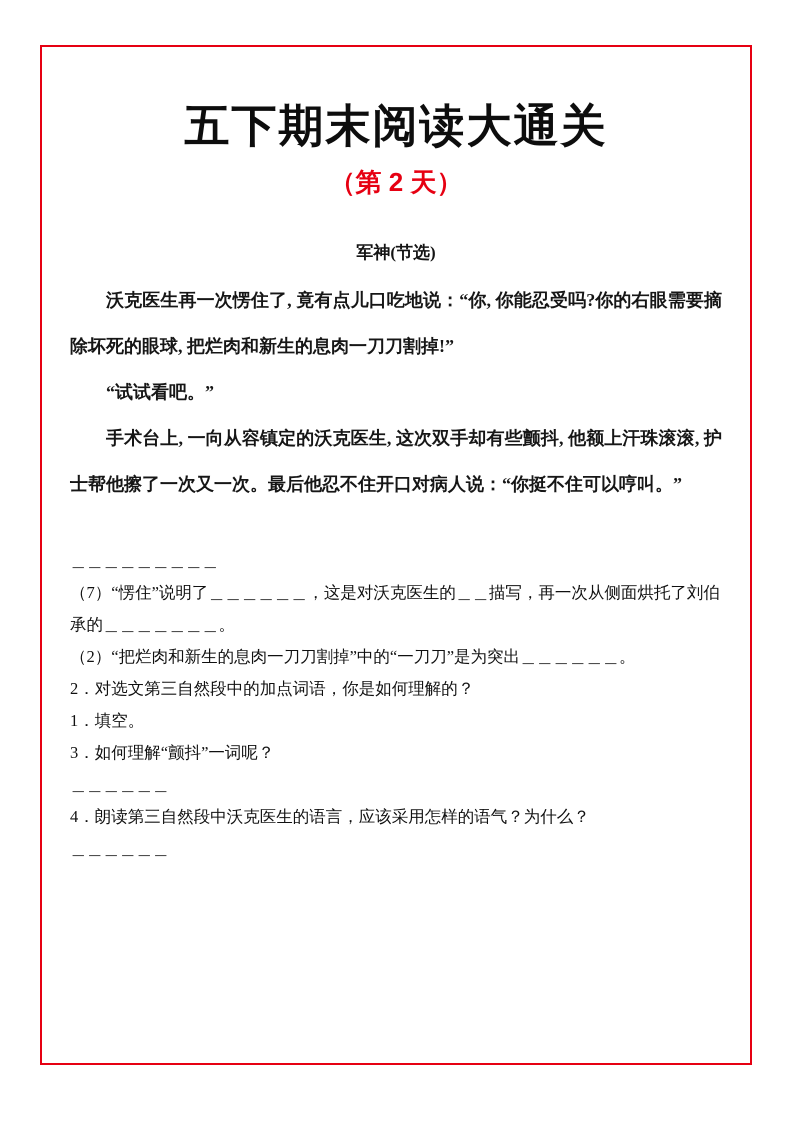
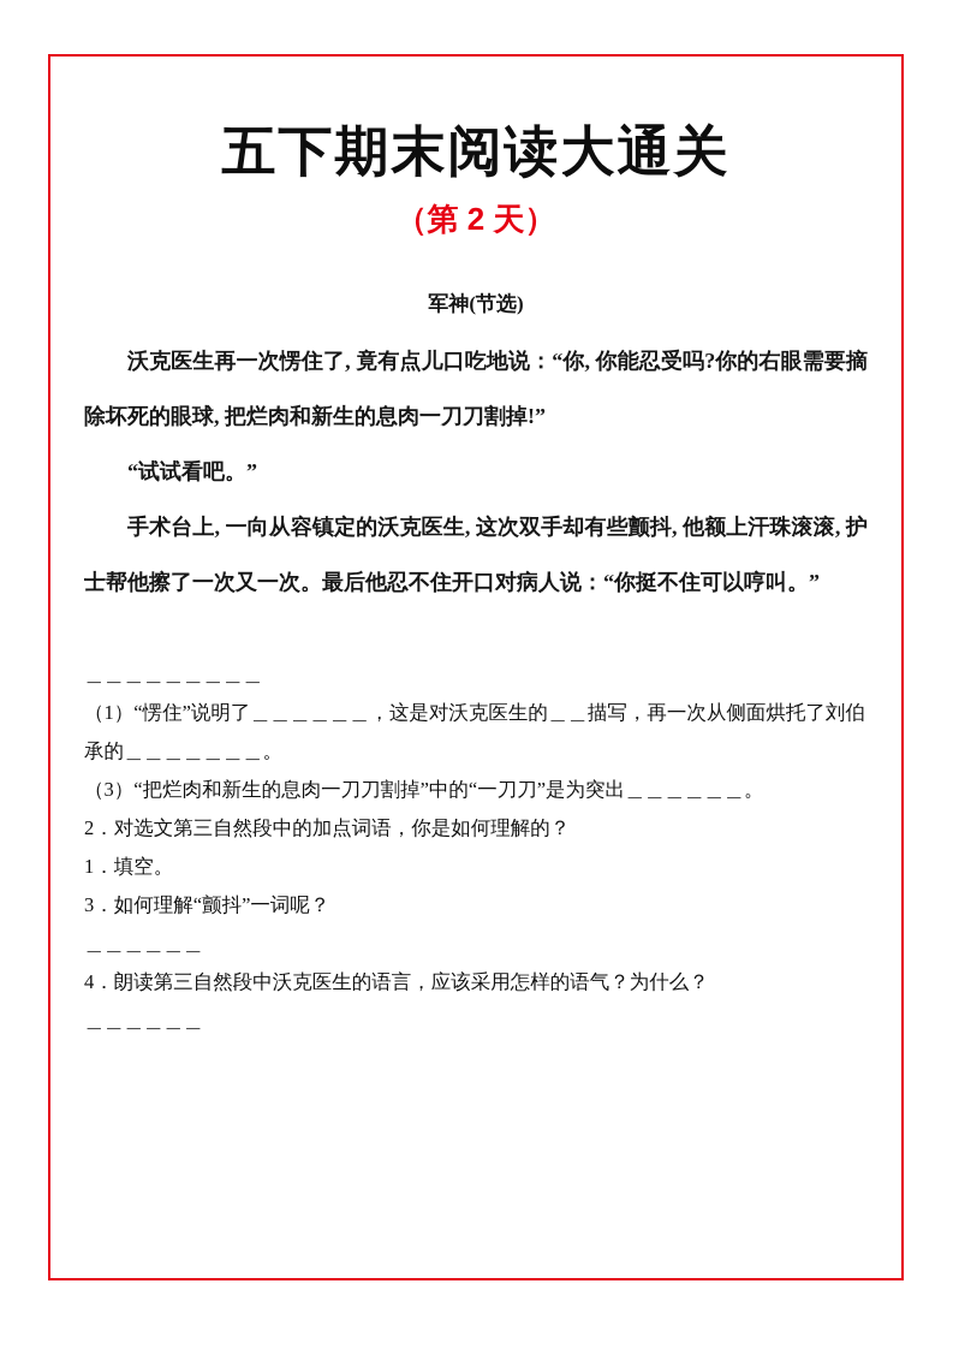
  五下期末阅读大通关
  （第 2 天）
  军神(节选)
  沃克医生再一次愣住了, 竟有点儿口吃地说：“你, 你能忍受吗?你的右眼需要摘除坏死的眼球, 把烂肉和新生的息肉一刀刀割掉!”
  “试试看吧。”
  手术台上, 一向从容镇定的沃克医生, 这次双手却有些颤抖, 他额上汗珠滚滚, 护士帮他擦了一次又一次。最后他忍不住开口对病人说：“你挺不住可以哼叫。”
  ＿＿＿＿＿＿＿＿＿
- （7）“愣住”说明了＿＿＿＿＿＿，这是对沃克医生的＿＿描写，再一次从侧面烘托了刘伯承的＿＿＿＿＿＿＿。
+ （1）“愣住”说明了＿＿＿＿＿＿，这是对沃克医生的＿＿描写，再一次从侧面烘托了刘伯承的＿＿＿＿＿＿＿。
- （2）“把烂肉和新生的息肉一刀刀割掉”中的“一刀刀”是为突出＿＿＿＿＿＿。
+ （3）“把烂肉和新生的息肉一刀刀割掉”中的“一刀刀”是为突出＿＿＿＿＿＿。
  2．对选文第三自然段中的加点词语，你是如何理解的？
  1．填空。
  3．如何理解“颤抖”一词呢？
  ＿＿＿＿＿＿
  4．朗读第三自然段中沃克医生的语言，应该采用怎样的语气？为什么？
  ＿＿＿＿＿＿
